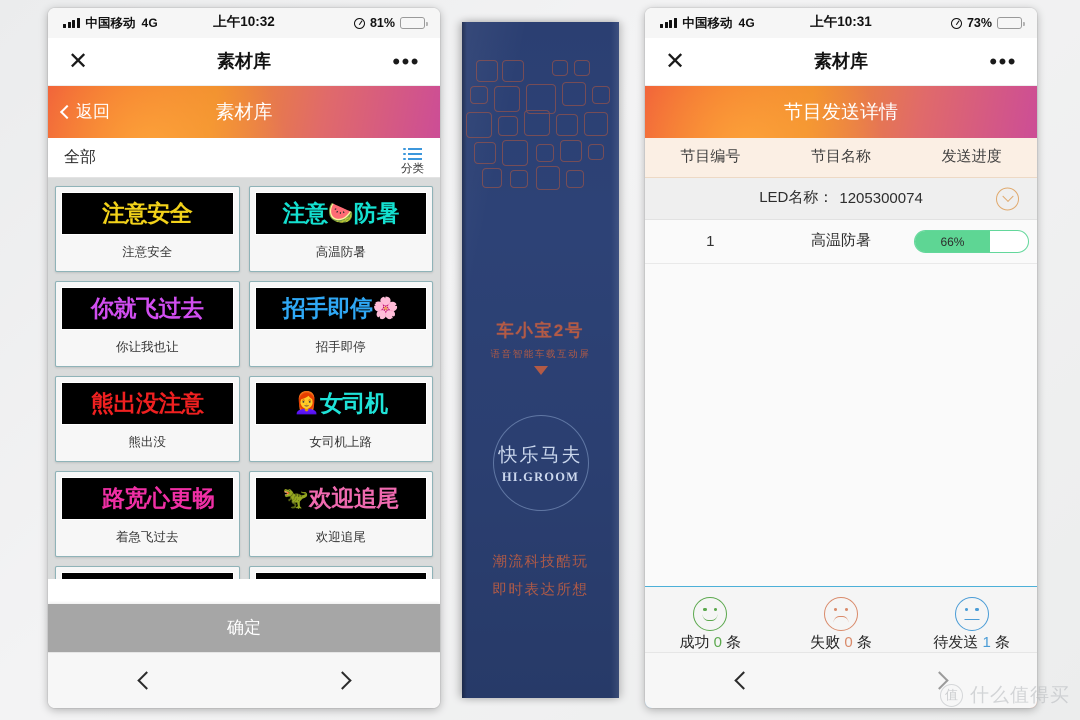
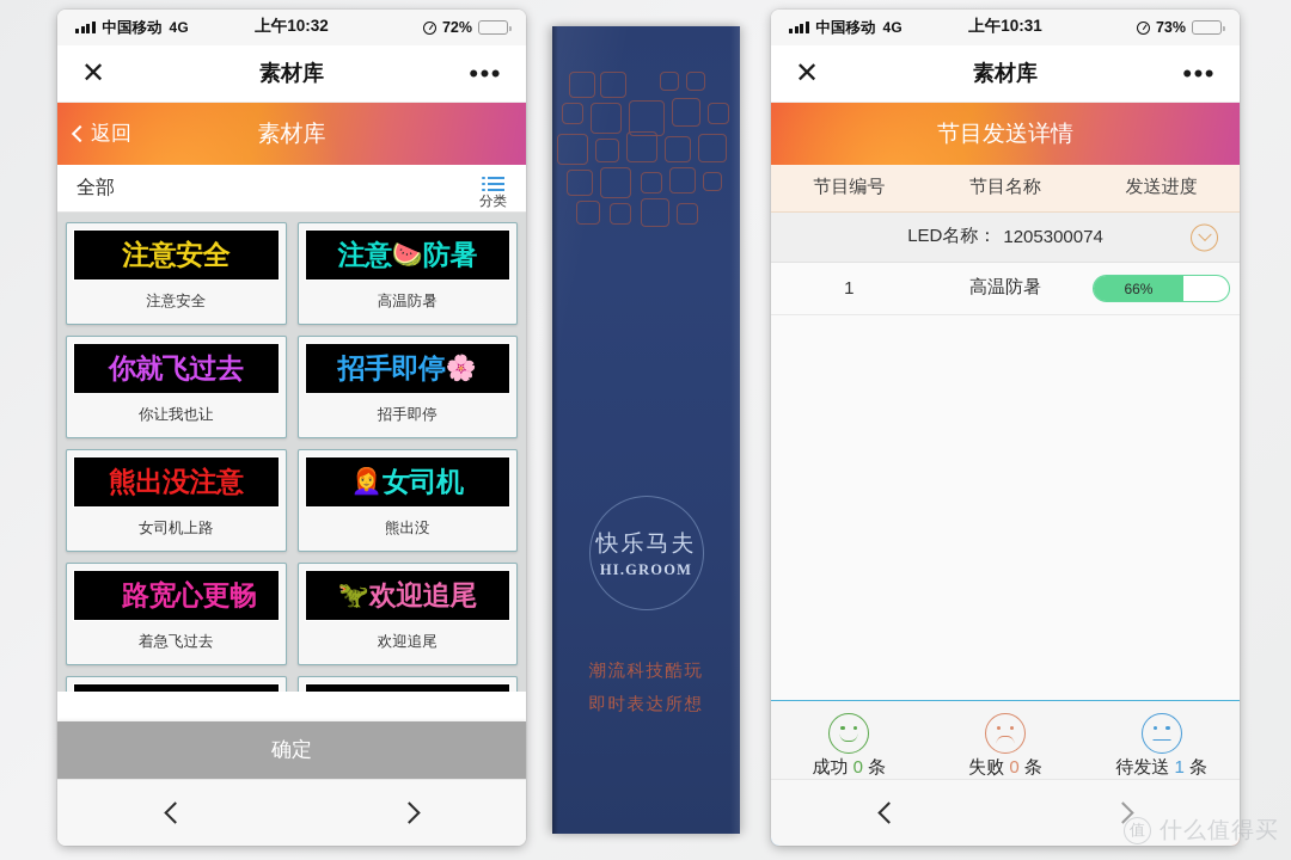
  中国移动
  4G
  上午10:32
- 81%
+ 72%
  ✕
  素材库
  •••
  返回
  素材库
  全部
  分类
  注意安全
  注意安全
  注意
  🍉
  防暑
  高温防暑
  你就飞过去
  你让我也让
  招手即停
  🌸
  招手即停
  熊出没注意
- 熊出没
+ 女司机上路
  👩‍🦰
  女司机
- 女司机上路
+ 熊出没
  😊
  路宽心更畅
  着急飞过去
  🦖
  欢迎追尾
  欢迎追尾
  确定
- 车小宝2号
- 语音智能车载互动屏
  快乐马夫
  HI.GROOM
  潮流科技酷玩
  即时表达所想
  中国移动
  4G
  上午10:31
  73%
  ✕
  素材库
  •••
  节目发送详情
  节目编号
  节目名称
  发送进度
  LED名称：
  1205300074
  1
  高温防暑
  66%
  成功 0 条
  失败 0 条
  待发送 1 条
  值
  什么值得买
